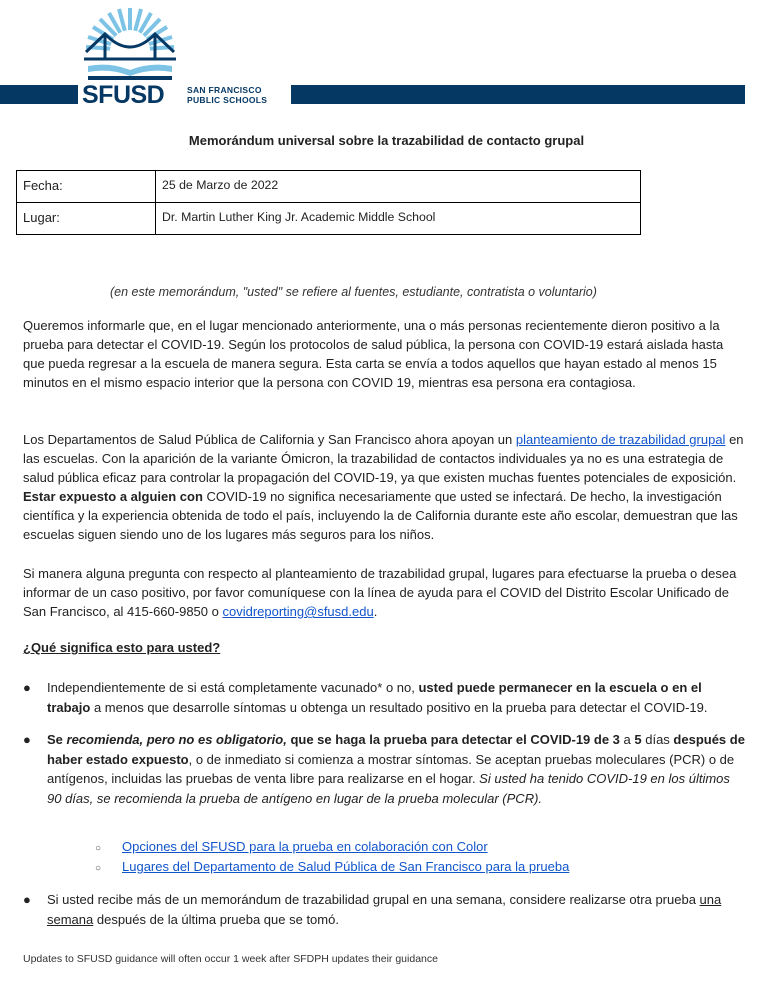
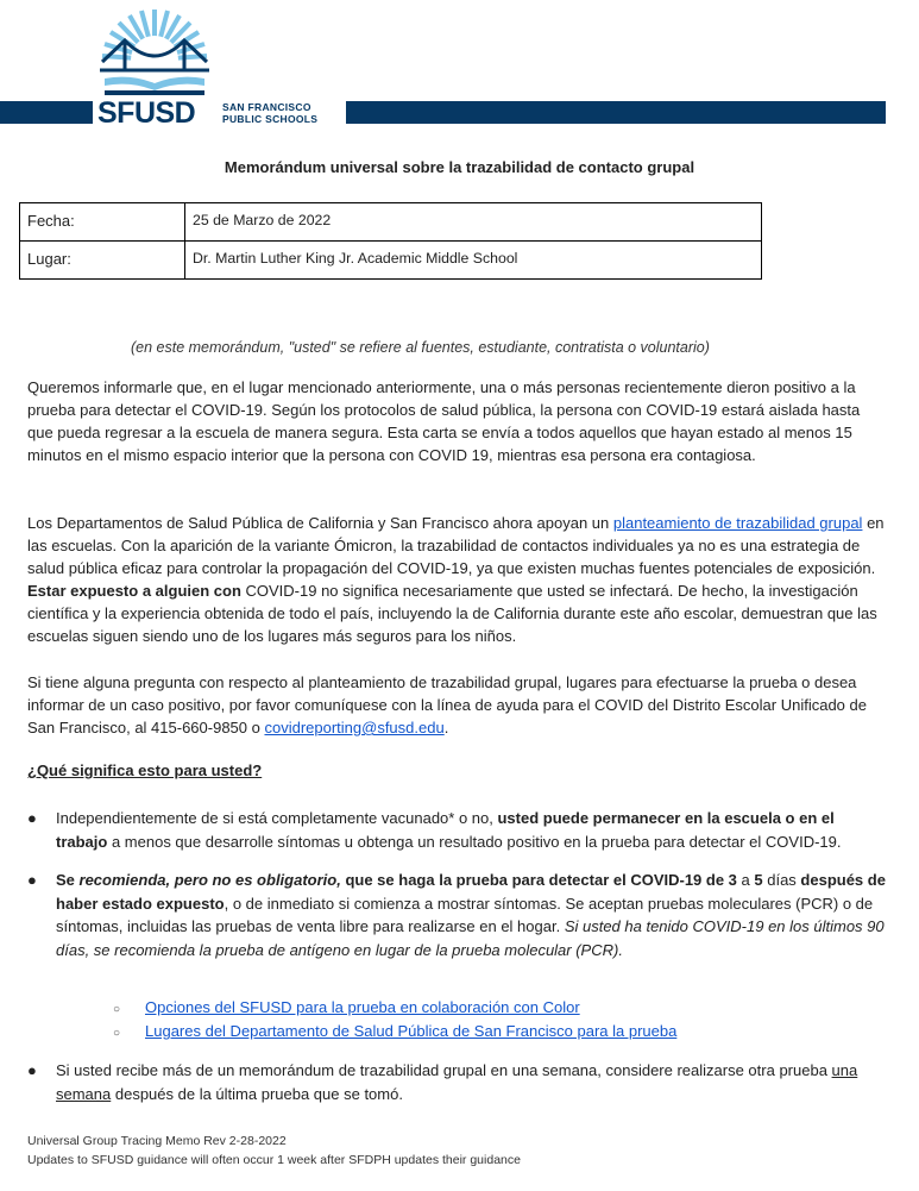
  SFUSD
  SAN FRANCISCO
  PUBLIC SCHOOLS
  Memorándum universal sobre la trazabilidad de contacto grupal
  Fecha:	25 de Marzo de 2022
  Lugar:	Dr. Martin Luther King Jr. Academic Middle School
  (en este memorándum, "usted" se refiere al fuentes, estudiante, contratista o voluntario)
  Queremos informarle que, en el lugar mencionado anteriormente, una o más personas recientemente dieron positivo a la prueba para detectar el COVID-19. Según los protocolos de salud pública, la persona con COVID-19 estará aislada hasta que pueda regresar a la escuela de manera segura. Esta carta se envía a todos aquellos que hayan estado al menos 15 minutos en el mismo espacio interior que la persona con COVID 19, mientras esa persona era contagiosa.
  Los Departamentos de Salud Pública de California y San Francisco ahora apoyan un planteamiento de trazabilidad grupal en las escuelas. Con la aparición de la variante Ómicron, la trazabilidad de contactos individuales ya no es una estrategia de salud pública eficaz para controlar la propagación del COVID-19, ya que existen muchas fuentes potenciales de exposición. Estar expuesto a alguien con COVID-19 no significa necesariamente que usted se infectará. De hecho, la investigación científica y la experiencia obtenida de todo el país, incluyendo la de California durante este año escolar, demuestran que las escuelas siguen siendo uno de los lugares más seguros para los niños.
- Si manera alguna pregunta con respecto al planteamiento de trazabilidad grupal, lugares para efectuarse la prueba o desea informar de un caso positivo, por favor comuníquese con la línea de ayuda para el COVID del Distrito Escolar Unificado de San Francisco, al 415-660-9850 o covidreporting@sfusd.edu.
+ Si tiene alguna pregunta con respecto al planteamiento de trazabilidad grupal, lugares para efectuarse la prueba o desea informar de un caso positivo, por favor comuníquese con la línea de ayuda para el COVID del Distrito Escolar Unificado de San Francisco, al 415-660-9850 o covidreporting@sfusd.edu.
  ¿Qué significa esto para usted?
  ●
  Independientemente de si está completamente vacunado* o no, usted puede permanecer en la escuela o en el trabajo a menos que desarrolle síntomas u obtenga un resultado positivo en la prueba para detectar el COVID-19.
  ●
- Se recomienda, pero no es obligatorio, que se haga la prueba para detectar el COVID-19 de 3 a 5 días después de haber estado expuesto, o de inmediato si comienza a mostrar síntomas. Se aceptan pruebas moleculares (PCR) o de antígenos, incluidas las pruebas de venta libre para realizarse en el hogar. Si usted ha tenido COVID-19 en los últimos 90 días, se recomienda la prueba de antígeno en lugar de la prueba molecular (PCR).
+ Se recomienda, pero no es obligatorio, que se haga la prueba para detectar el COVID-19 de 3 a 5 días después de haber estado expuesto, o de inmediato si comienza a mostrar síntomas. Se aceptan pruebas moleculares (PCR) o de síntomas, incluidas las pruebas de venta libre para realizarse en el hogar. Si usted ha tenido COVID-19 en los últimos 90 días, se recomienda la prueba de antígeno en lugar de la prueba molecular (PCR).
  ○ Opciones del SFUSD para la prueba en colaboración con Color
  ○ Lugares del Departamento de Salud Pública de San Francisco para la prueba
  ●
  Si usted recibe más de un memorándum de trazabilidad grupal en una semana, considere realizarse otra prueba una semana después de la última prueba que se tomó.
+ Universal Group Tracing Memo Rev 2-28-2022
  Updates to SFUSD guidance will often occur 1 week after SFDPH updates their guidance
